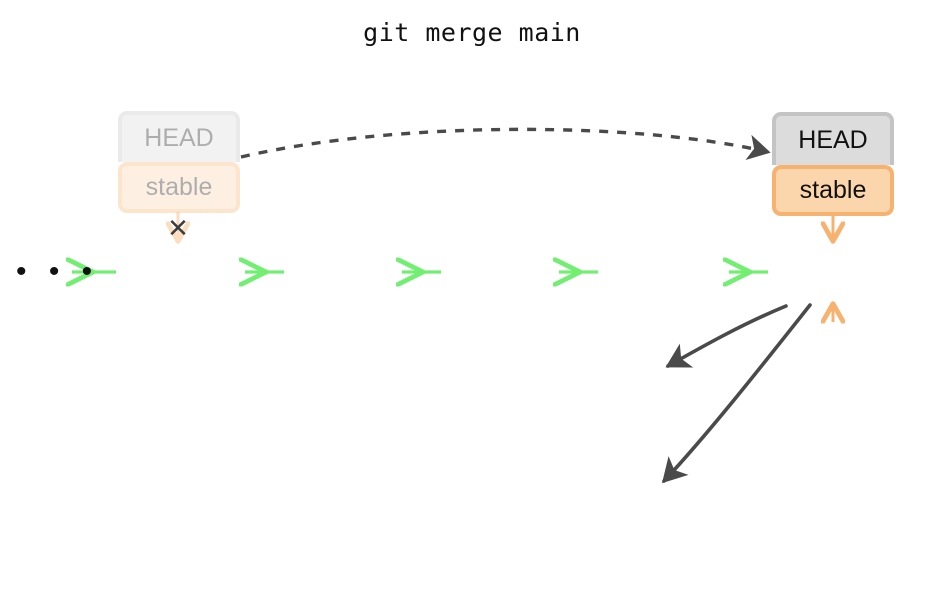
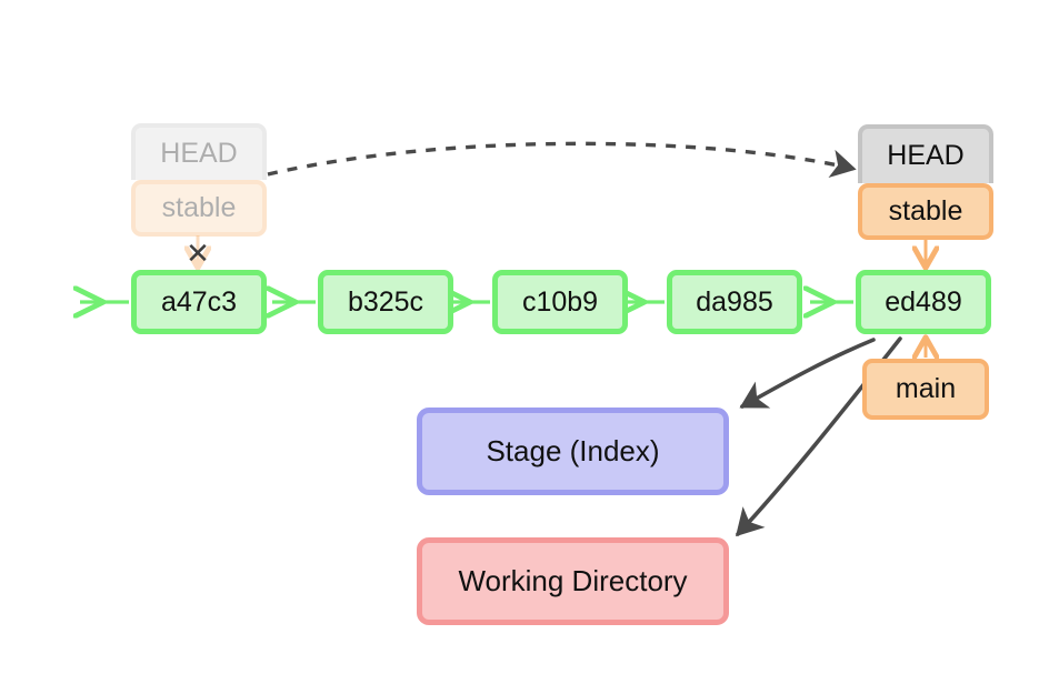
- git merge main
- • • •
  HEAD
  stable
  ✕
  HEAD
  stable
+ a47c3
+ b325c
+ c10b9
+ da985
+ ed489
+ main
+ Stage (Index)
+ Working Directory
